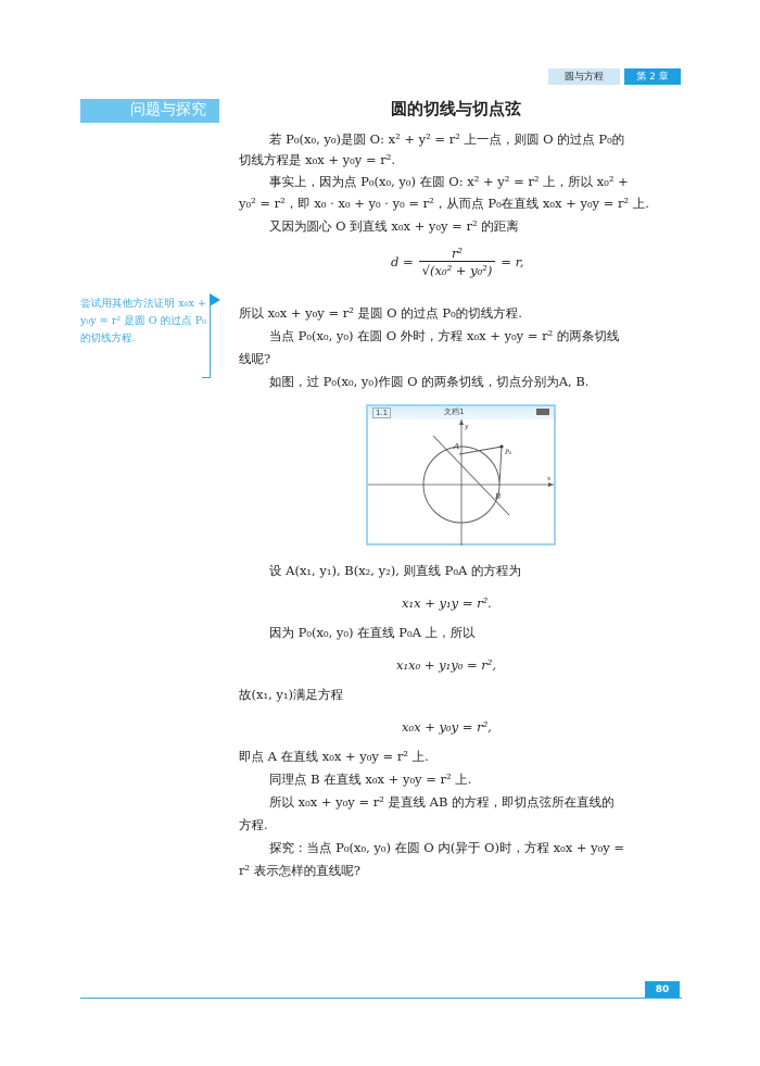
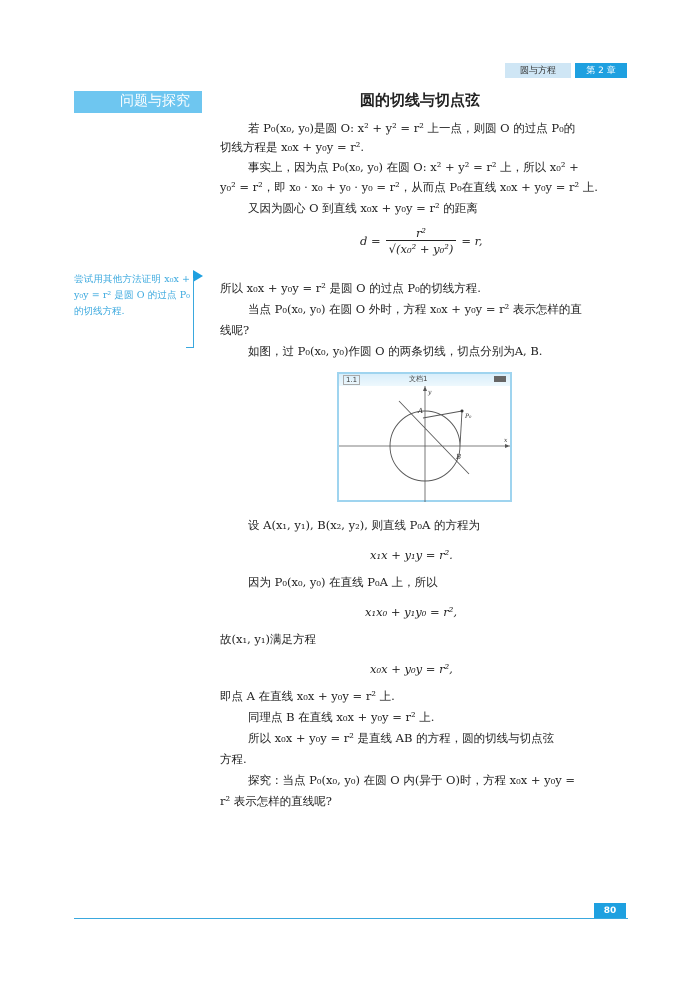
  圆与方程
  第 2 章
  问题与探究
  圆的切线与切点弦
  若 P₀(x₀, y₀)是圆 O: x² + y² = r² 上一点，则圆 O 的过点 P₀的
  切线方程是 x₀x + y₀y = r².
  事实上，因为点 P₀(x₀, y₀) 在圆 O: x² + y² = r² 上，所以 x₀² +
  y₀² = r²，即 x₀ · x₀ + y₀ · y₀ = r²，从而点 P₀在直线 x₀x + y₀y = r² 上.
  又因为圆心 O 到直线 x₀x + y₀y = r² 的距离
  d =
  r²
  √(x₀² + y₀²)
  = r,
  所以 x₀x + y₀y = r² 是圆 O 的过点 P₀的切线方程.
- 当点 P₀(x₀, y₀) 在圆 O 外时，方程 x₀x + y₀y = r² 的两条切线
+ 当点 P₀(x₀, y₀) 在圆 O 外时，方程 x₀x + y₀y = r² 表示怎样的直
  线呢?
  如图，过 P₀(x₀, y₀)作圆 O 的两条切线，切点分别为A, B.
  尝试用其他方法证明 x₀x + y₀y = r² 是圆 O 的过点 P₀ 的切线方程.
  1.1
  文档1
  A
  B
  设 A(x₁, y₁), B(x₂, y₂), 则直线 P₀A 的方程为
  x₁x + y₁y = r².
  因为 P₀(x₀, y₀) 在直线 P₀A 上，所以
  x₁x₀ + y₁y₀ = r²,
  故(x₁, y₁)满足方程
  x₀x + y₀y = r²,
  即点 A 在直线 x₀x + y₀y = r² 上.
  同理点 B 在直线 x₀x + y₀y = r² 上.
- 所以 x₀x + y₀y = r² 是直线 AB 的方程，即切点弦所在直线的
+ 所以 x₀x + y₀y = r² 是直线 AB 的方程，圆的切线与切点弦
  方程.
  探究：当点 P₀(x₀, y₀) 在圆 O 内(异于 O)时，方程 x₀x + y₀y =
  r² 表示怎样的直线呢?
  80
